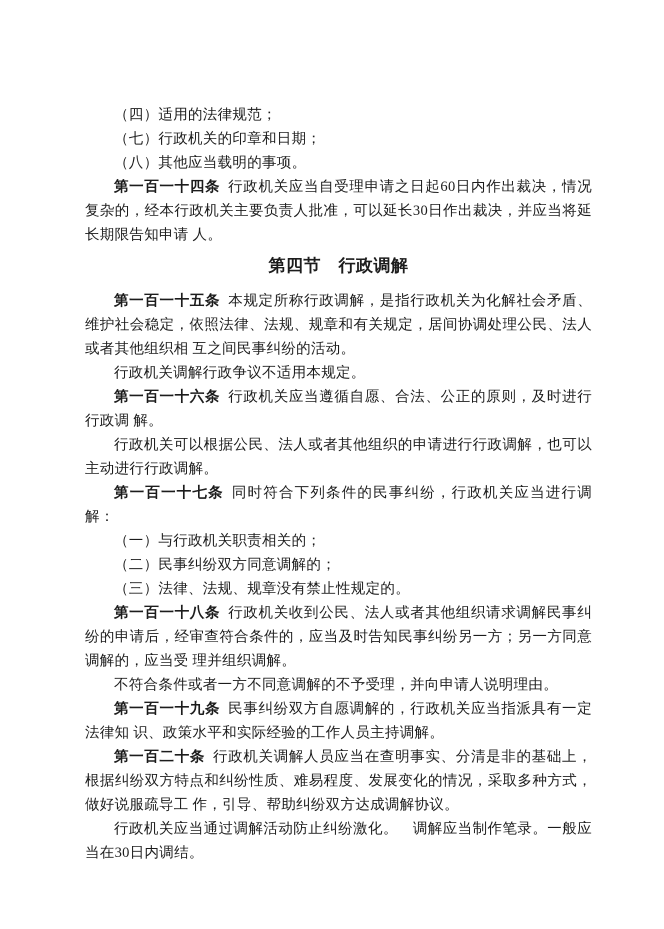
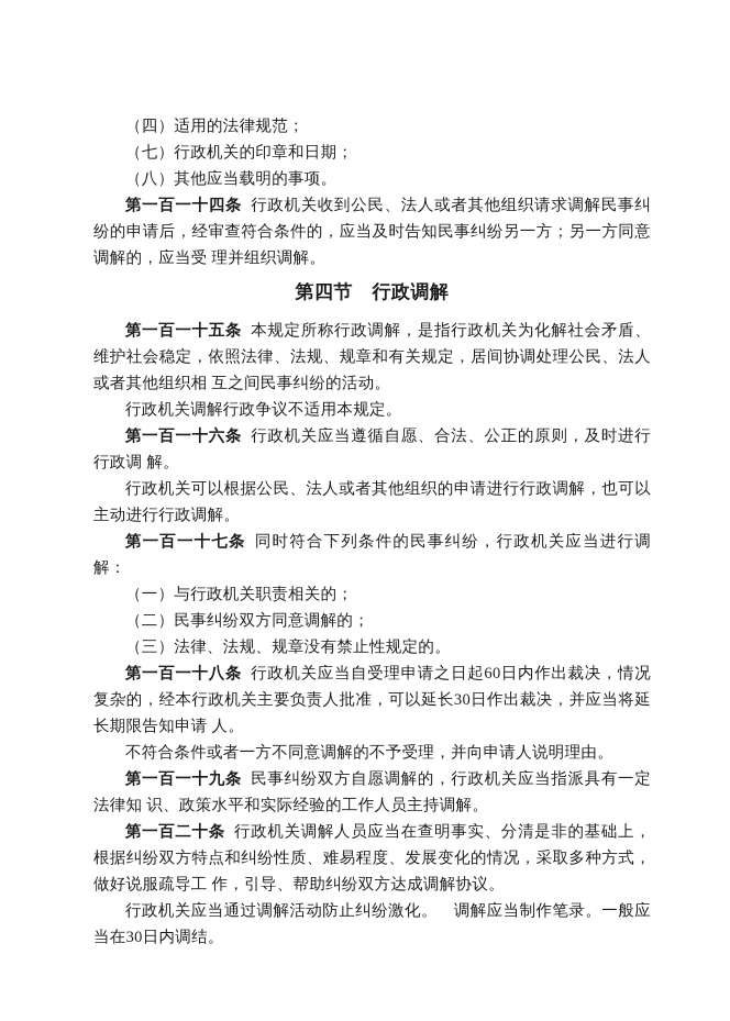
  （四）适用的法律规范；
  （七）行政机关的印章和日期；
  （八）其他应当载明的事项。
- 第一百一十四条 行政机关应当自受理申请之日起60日内作出裁决，情况复杂的，经本行政机关主要负责人批准，可以延长30日作出裁决，并应当将延长期限告知申请 人。
+ 第一百一十四条 行政机关收到公民、法人或者其他组织请求调解民事纠纷的申请后，经审查符合条件的，应当及时告知民事纠纷另一方；另一方同意调解的，应当受 理并组织调解。
  第四节 行政调解
  第一百一十五条 本规定所称行政调解，是指行政机关为化解社会矛盾、维护社会稳定，依照法律、法规、规章和有关规定，居间协调处理公民、法人或者其他组织相 互之间民事纠纷的活动。
  行政机关调解行政争议不适用本规定。
  第一百一十六条 行政机关应当遵循自愿、合法、公正的原则，及时进行行政调 解。
  行政机关可以根据公民、法人或者其他组织的申请进行行政调解，也可以主动进行行政调解。
  第一百一十七条 同时符合下列条件的民事纠纷，行政机关应当进行调解：
  （一）与行政机关职责相关的；
  （二）民事纠纷双方同意调解的；
  （三）法律、法规、规章没有禁止性规定的。
- 第一百一十八条 行政机关收到公民、法人或者其他组织请求调解民事纠纷的申请后，经审查符合条件的，应当及时告知民事纠纷另一方；另一方同意调解的，应当受 理并组织调解。
+ 第一百一十八条 行政机关应当自受理申请之日起60日内作出裁决，情况复杂的，经本行政机关主要负责人批准，可以延长30日作出裁决，并应当将延长期限告知申请 人。
  不符合条件或者一方不同意调解的不予受理，并向申请人说明理由。
  第一百一十九条 民事纠纷双方自愿调解的，行政机关应当指派具有一定法律知 识、政策水平和实际经验的工作人员主持调解。
  第一百二十条 行政机关调解人员应当在查明事实、分清是非的基础上，根据纠纷双方特点和纠纷性质、难易程度、发展变化的情况，采取多种方式，做好说服疏导工 作，引导、帮助纠纷双方达成调解协议。
  行政机关应当通过调解活动防止纠纷激化。 调解应当制作笔录。一般应当在30日内调结。
